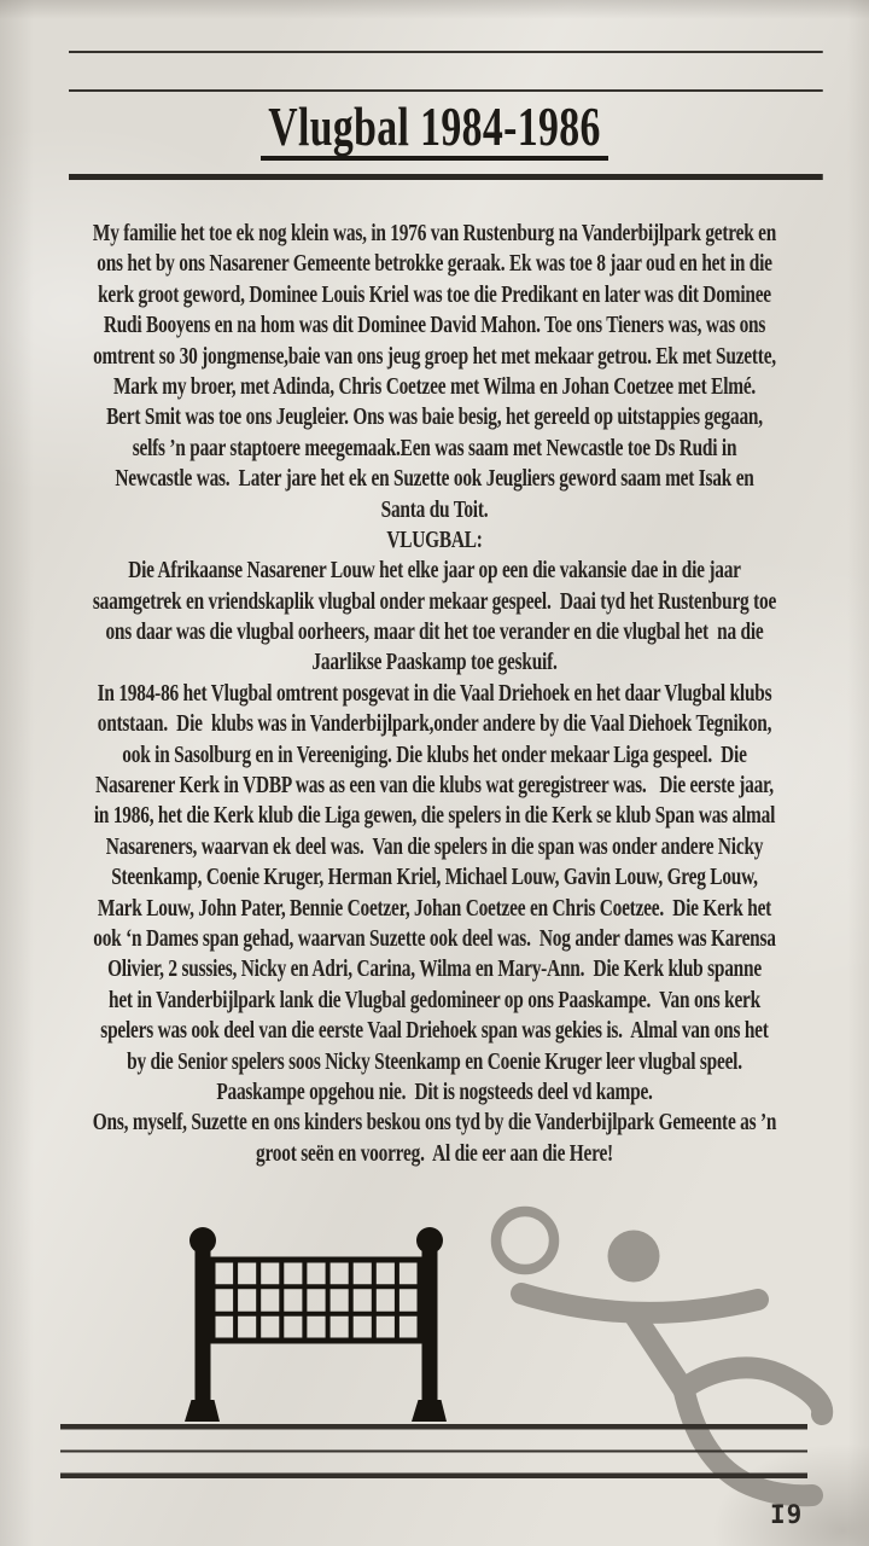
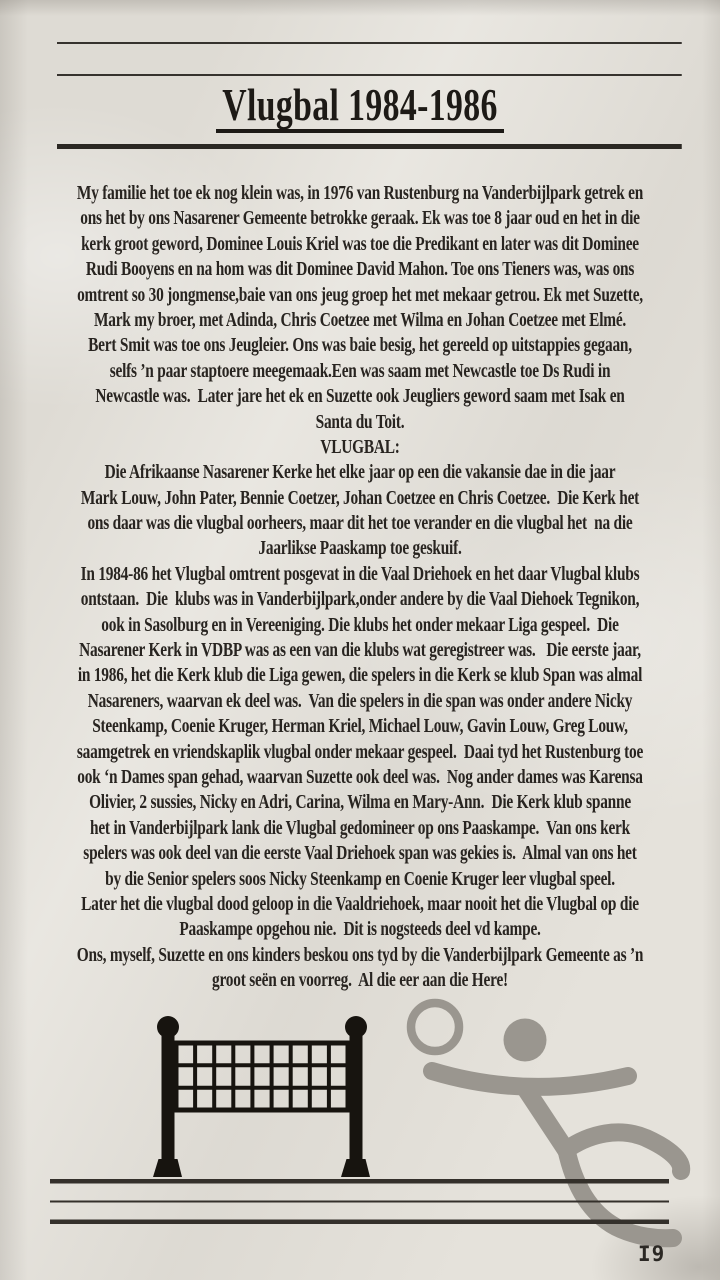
  Vlugbal 1984-1986
  My familie het toe ek nog klein was, in 1976 van Rustenburg na Vanderbijlpark getrek en
  ons het by ons Nasarener Gemeente betrokke geraak. Ek was toe 8 jaar oud en het in die
  kerk groot geword, Dominee Louis Kriel was toe die Predikant en later was dit Dominee
  Rudi Booyens en na hom was dit Dominee David Mahon. Toe ons Tieners was, was ons
  omtrent so 30 jongmense,baie van ons jeug groep het met mekaar getrou. Ek met Suzette,
  Mark my broer, met Adinda, Chris Coetzee met Wilma en Johan Coetzee met Elmé.
  Bert Smit was toe ons Jeugleier. Ons was baie besig, het gereeld op uitstappies gegaan,
  selfs ’n paar staptoere meegemaak.Een was saam met Newcastle toe Ds Rudi in
  Newcastle was. Later jare het ek en Suzette ook Jeugliers geword saam met Isak en
  Santa du Toit.
  VLUGBAL:
- Die Afrikaanse Nasarener Louw het elke jaar op een die vakansie dae in die jaar
+ Die Afrikaanse Nasarener Kerke het elke jaar op een die vakansie dae in die jaar
- saamgetrek en vriendskaplik vlugbal onder mekaar gespeel. Daai tyd het Rustenburg toe
+ Mark Louw, John Pater, Bennie Coetzer, Johan Coetzee en Chris Coetzee. Die Kerk het
  ons daar was die vlugbal oorheers, maar dit het toe verander en die vlugbal het na die
  Jaarlikse Paaskamp toe geskuif.
  In 1984-86 het Vlugbal omtrent posgevat in die Vaal Driehoek en het daar Vlugbal klubs
  ontstaan. Die klubs was in Vanderbijlpark,onder andere by die Vaal Diehoek Tegnikon,
  ook in Sasolburg en in Vereeniging. Die klubs het onder mekaar Liga gespeel. Die
  Nasarener Kerk in VDBP was as een van die klubs wat geregistreer was. Die eerste jaar,
  in 1986, het die Kerk klub die Liga gewen, die spelers in die Kerk se klub Span was almal
  Nasareners, waarvan ek deel was. Van die spelers in die span was onder andere Nicky
  Steenkamp, Coenie Kruger, Herman Kriel, Michael Louw, Gavin Louw, Greg Louw,
- Mark Louw, John Pater, Bennie Coetzer, Johan Coetzee en Chris Coetzee. Die Kerk het
+ saamgetrek en vriendskaplik vlugbal onder mekaar gespeel. Daai tyd het Rustenburg toe
  ook ‘n Dames span gehad, waarvan Suzette ook deel was. Nog ander dames was Karensa
  Olivier, 2 sussies, Nicky en Adri, Carina, Wilma en Mary-Ann. Die Kerk klub spanne
  het in Vanderbijlpark lank die Vlugbal gedomineer op ons Paaskampe. Van ons kerk
  spelers was ook deel van die eerste Vaal Driehoek span was gekies is. Almal van ons het
  by die Senior spelers soos Nicky Steenkamp en Coenie Kruger leer vlugbal speel.
+ Later het die vlugbal dood geloop in die Vaaldriehoek, maar nooit het die Vlugbal op die
  Paaskampe opgehou nie. Dit is nogsteeds deel vd kampe.
  Ons, myself, Suzette en ons kinders beskou ons tyd by die Vanderbijlpark Gemeente as ’n
  groot seën en voorreg. Al die eer aan die Here!
  I9
